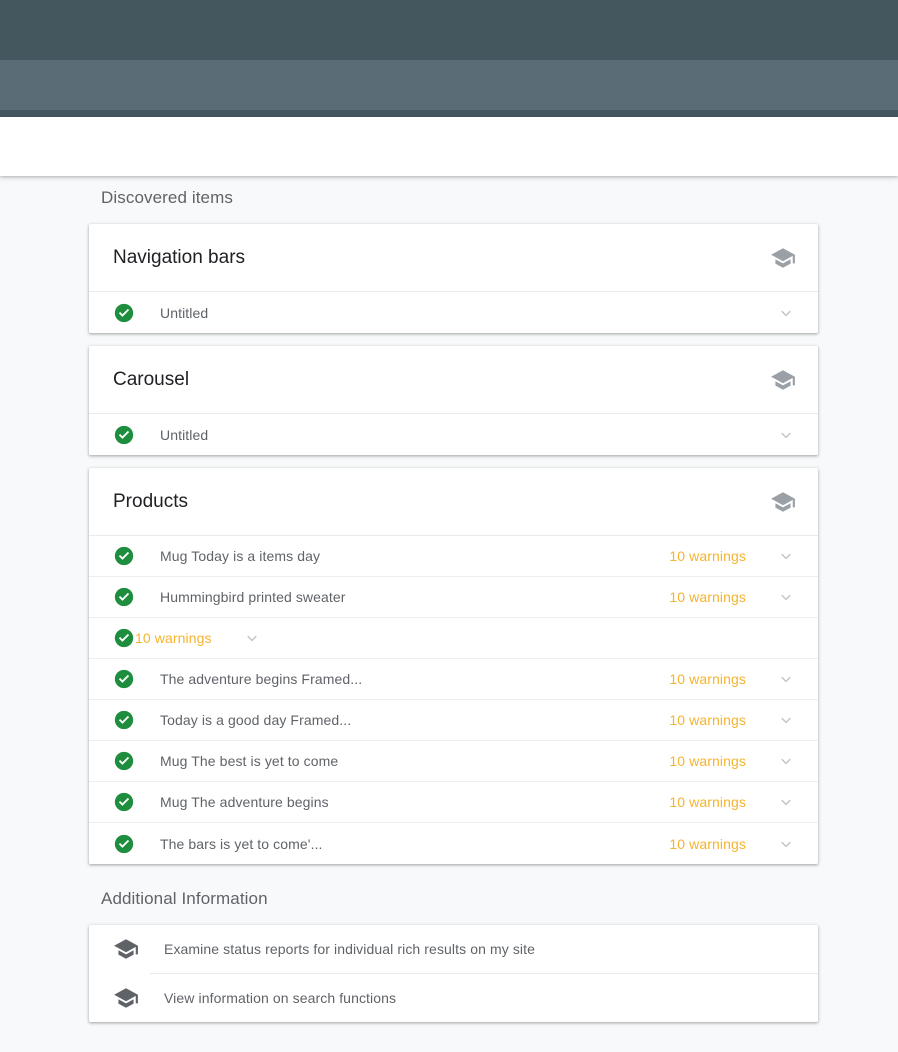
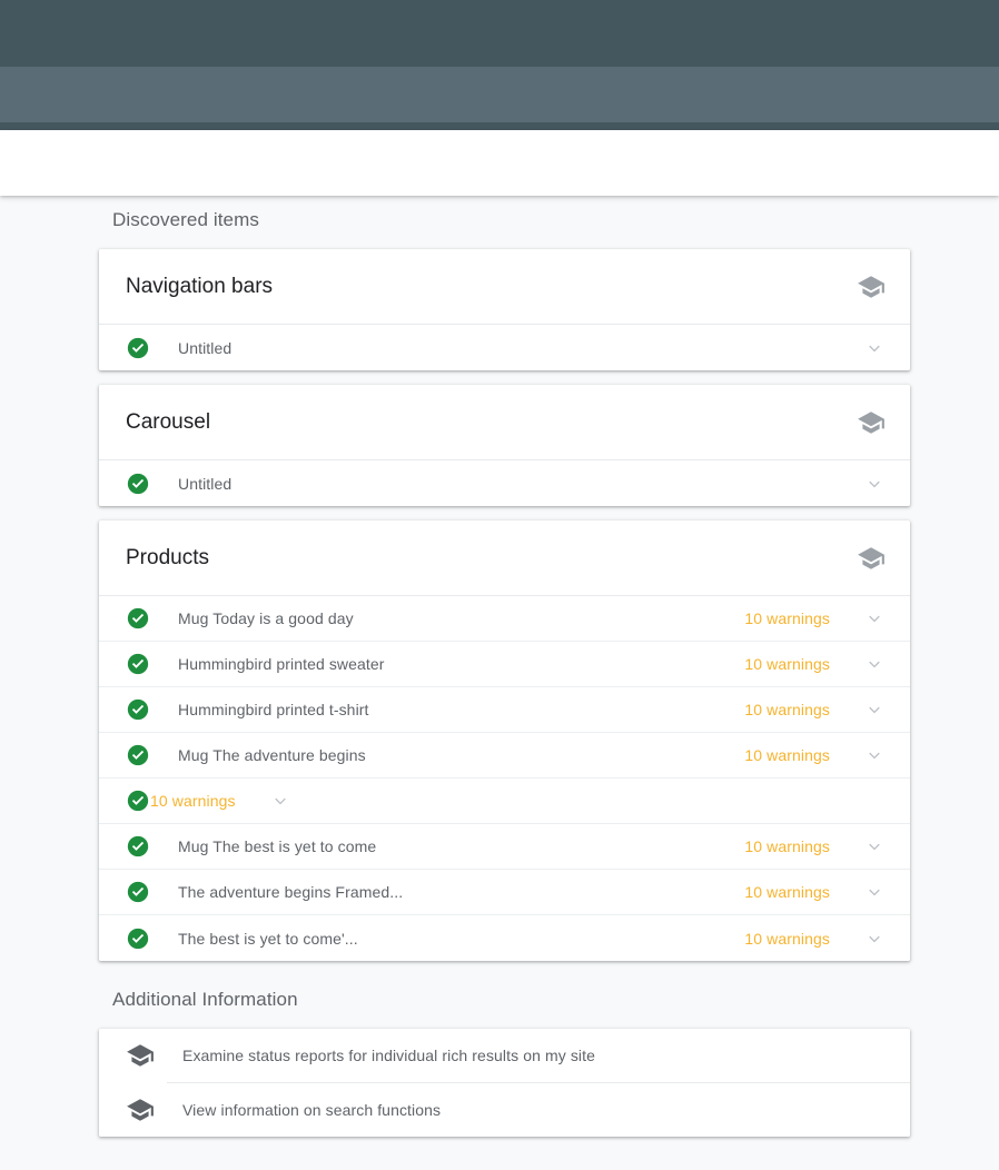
  Discovered items
  Navigation bars
  Untitled
  Carousel
  Untitled
  Products
- Mug Today is a items day
+ Mug Today is a good day
  10 warnings
  Hummingbird printed sweater
  10 warnings
+ Hummingbird printed t-shirt
  10 warnings
- The adventure begins Framed...
+ Mug The adventure begins
  10 warnings
- Today is a good day Framed...
  10 warnings
  Mug The best is yet to come
  10 warnings
- Mug The adventure begins
+ The adventure begins Framed...
  10 warnings
- The bars is yet to come'...
+ The best is yet to come'...
  10 warnings
  Additional Information
  Examine status reports for individual rich results on my site
  View information on search functions
